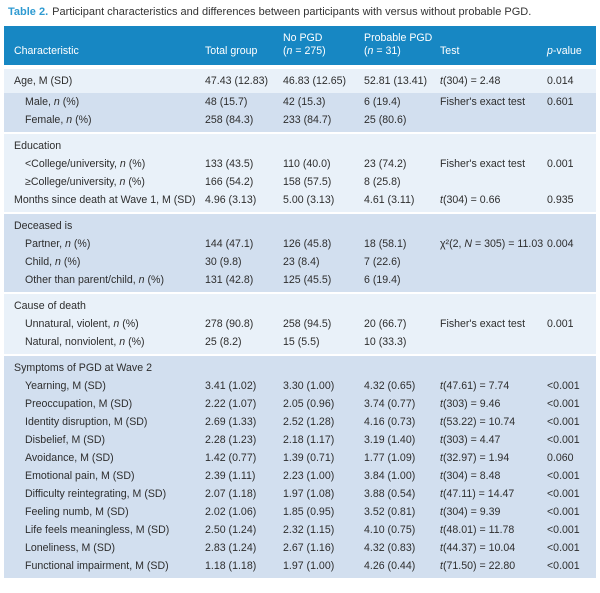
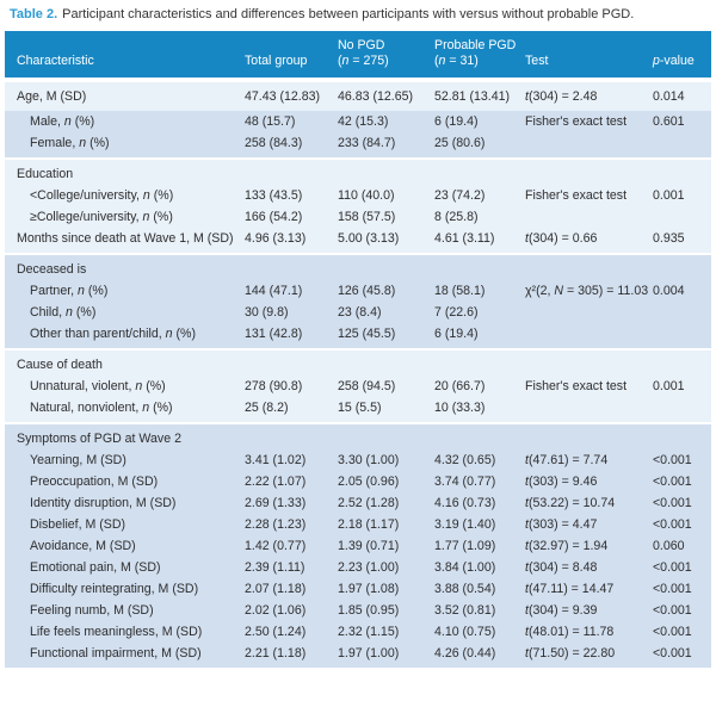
  Table 2. Participant characteristics and differences between participants with versus without probable PGD.
  Characteristic	Total group	No PGD (n = 275)	Probable PGD (n = 31)	Test	p-value
  Age, M (SD)	47.43 (12.83)	46.83 (12.65)	52.81 (13.41)	t(304) = 2.48	0.014
  Male, n (%)	48 (15.7)	42 (15.3)	6 (19.4)	Fisher's exact test	0.601
  Female, n (%)	258 (84.3)	233 (84.7)	25 (80.6)
  Education
  <College/university, n (%)	133 (43.5)	110 (40.0)	23 (74.2)	Fisher's exact test	0.001
  ≥College/university, n (%)	166 (54.2)	158 (57.5)	8 (25.8)
  Months since death at Wave 1, M (SD)	4.96 (3.13)	5.00 (3.13)	4.61 (3.11)	t(304) = 0.66	0.935
  Deceased is
  Partner, n (%)	144 (47.1)	126 (45.8)	18 (58.1)	χ²(2, N = 305) = 11.03	0.004
  Child, n (%)	30 (9.8)	23 (8.4)	7 (22.6)
  Other than parent/child, n (%)	131 (42.8)	125 (45.5)	6 (19.4)
  Cause of death
  Unnatural, violent, n (%)	278 (90.8)	258 (94.5)	20 (66.7)	Fisher's exact test	0.001
  Natural, nonviolent, n (%)	25 (8.2)	15 (5.5)	10 (33.3)
  Symptoms of PGD at Wave 2
  Yearning, M (SD)	3.41 (1.02)	3.30 (1.00)	4.32 (0.65)	t(47.61) = 7.74	<0.001
  Preoccupation, M (SD)	2.22 (1.07)	2.05 (0.96)	3.74 (0.77)	t(303) = 9.46	<0.001
  Identity disruption, M (SD)	2.69 (1.33)	2.52 (1.28)	4.16 (0.73)	t(53.22) = 10.74	<0.001
  Disbelief, M (SD)	2.28 (1.23)	2.18 (1.17)	3.19 (1.40)	t(303) = 4.47	<0.001
  Avoidance, M (SD)	1.42 (0.77)	1.39 (0.71)	1.77 (1.09)	t(32.97) = 1.94	0.060
  Emotional pain, M (SD)	2.39 (1.11)	2.23 (1.00)	3.84 (1.00)	t(304) = 8.48	<0.001
  Difficulty reintegrating, M (SD)	2.07 (1.18)	1.97 (1.08)	3.88 (0.54)	t(47.11) = 14.47	<0.001
  Feeling numb, M (SD)	2.02 (1.06)	1.85 (0.95)	3.52 (0.81)	t(304) = 9.39	<0.001
  Life feels meaningless, M (SD)	2.50 (1.24)	2.32 (1.15)	4.10 (0.75)	t(48.01) = 11.78	<0.001
- Loneliness, M (SD)	2.83 (1.24)	2.67 (1.16)	4.32 (0.83)	t(44.37) = 10.04	<0.001
- Functional impairment, M (SD)	1.18 (1.18)	1.97 (1.00)	4.26 (0.44)	t(71.50) = 22.80	<0.001
+ Functional impairment, M (SD)	2.21 (1.18)	1.97 (1.00)	4.26 (0.44)	t(71.50) = 22.80	<0.001
